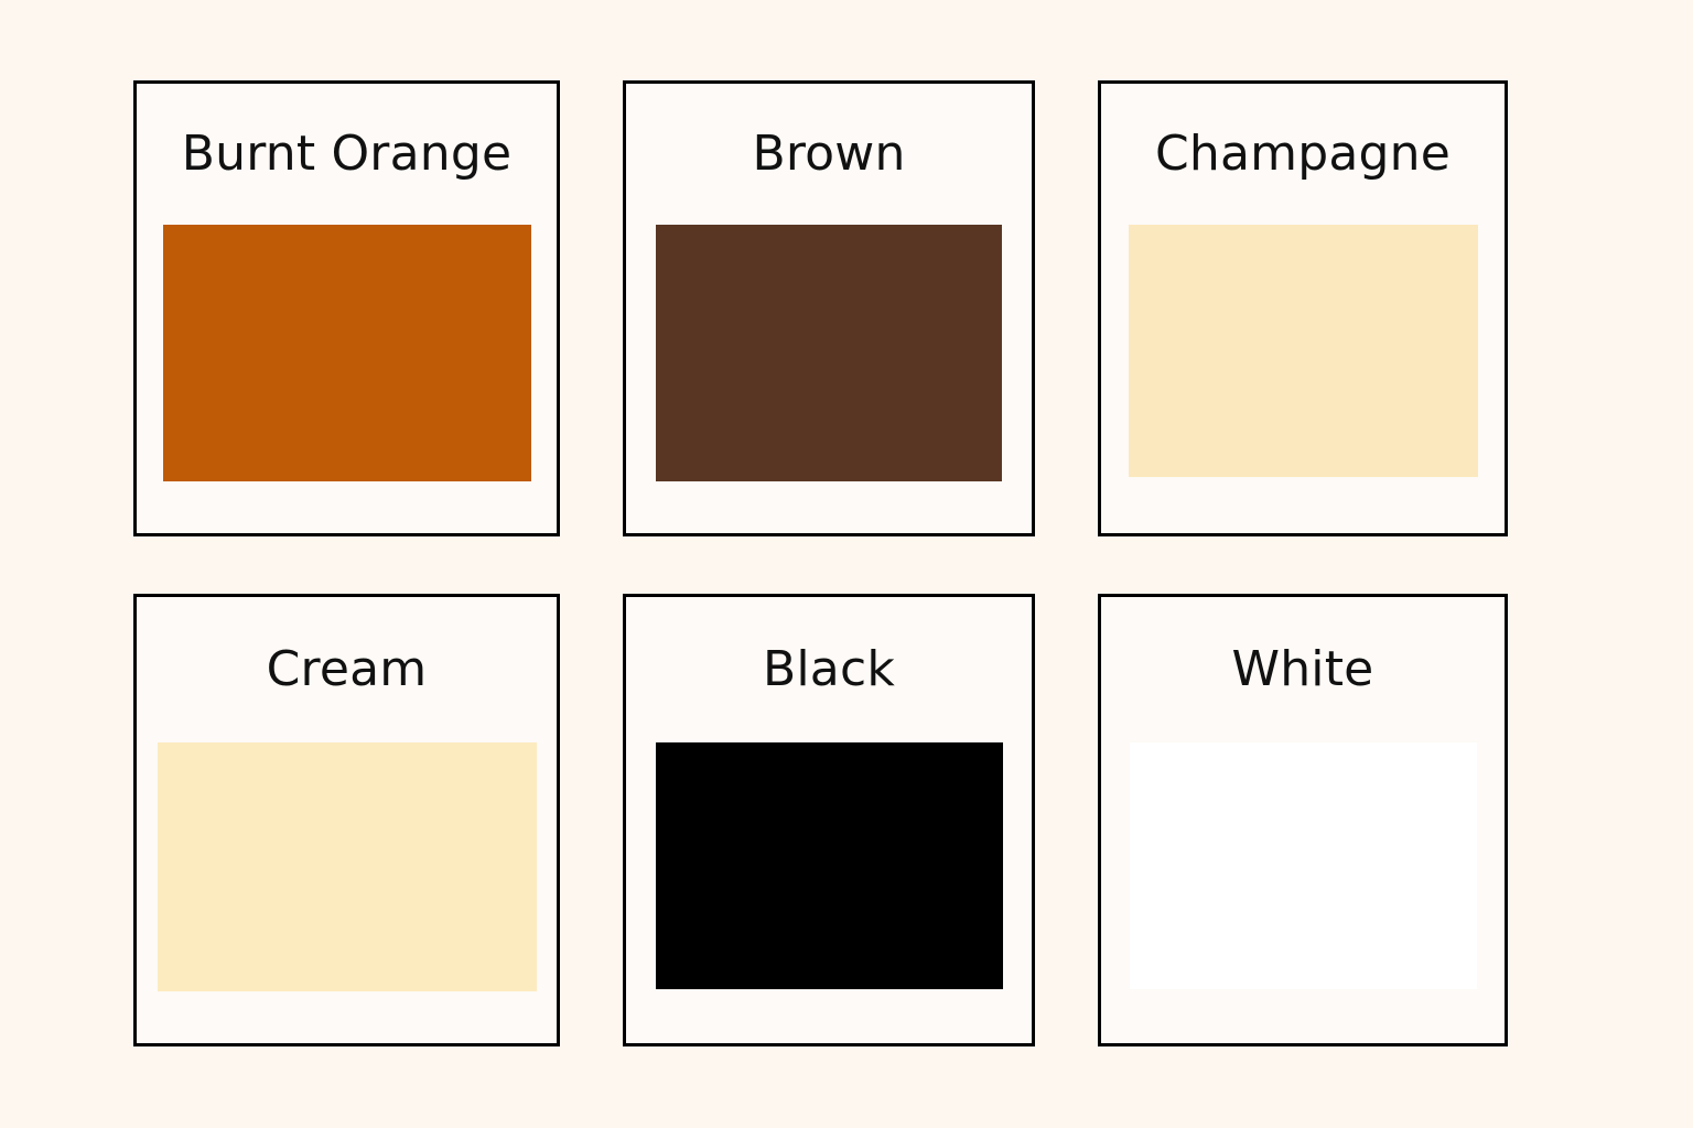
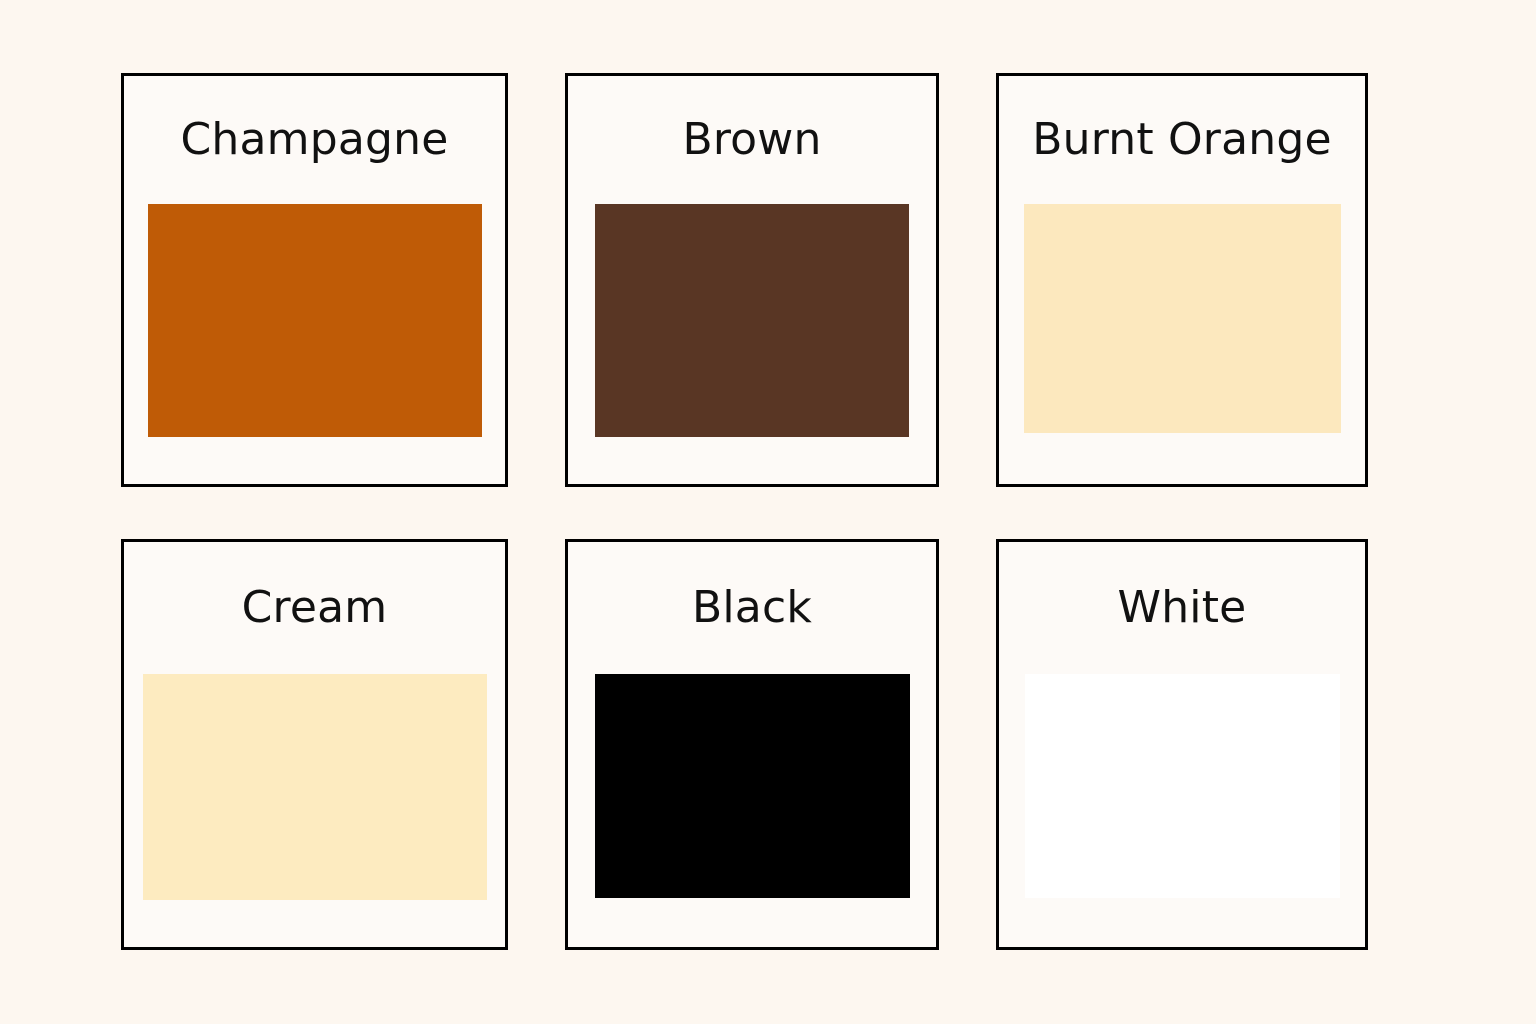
- Burnt Orange
+ Champagne
  Brown
- Champagne
+ Burnt Orange
  Cream
  Black
  White
